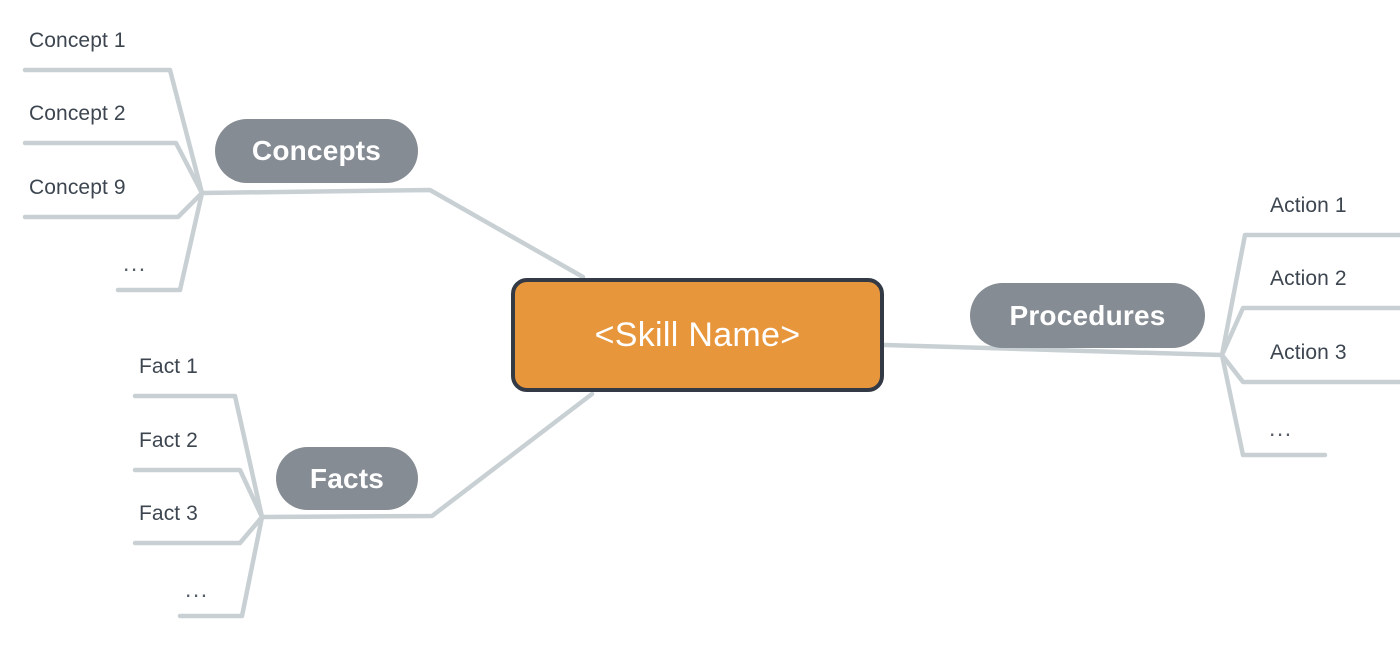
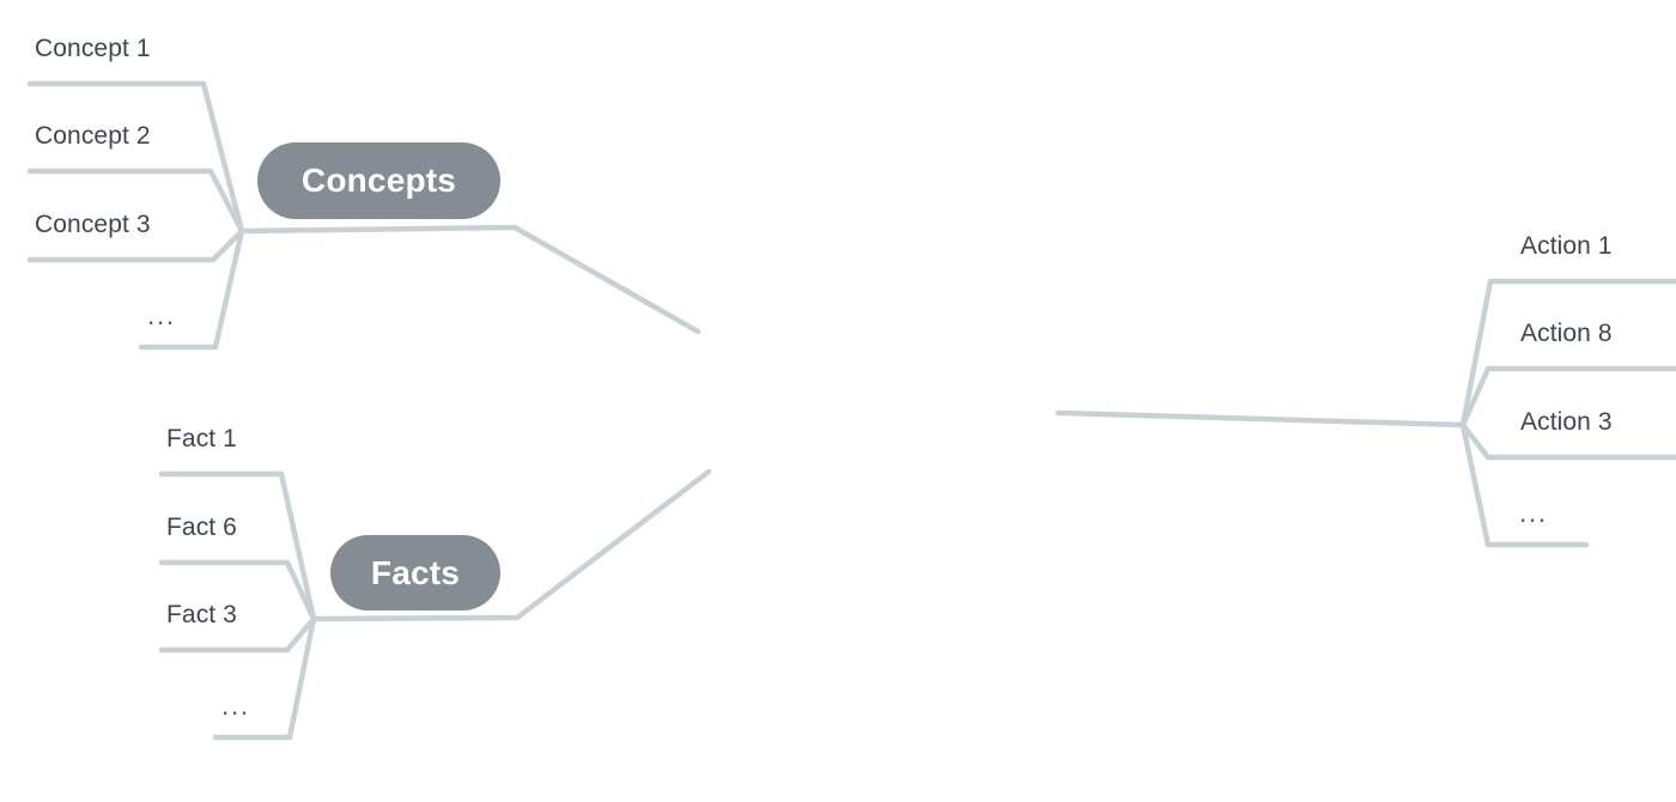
  Concept 1
  Concept 2
- Concept 9
+ Concept 3
  ...
  Fact 1
- Fact 2
+ Fact 6
  Fact 3
  ...
  Action 1
- Action 2
+ Action 8
  Action 3
  ...
  Concepts
  Facts
- Procedures
- <Skill Name>
